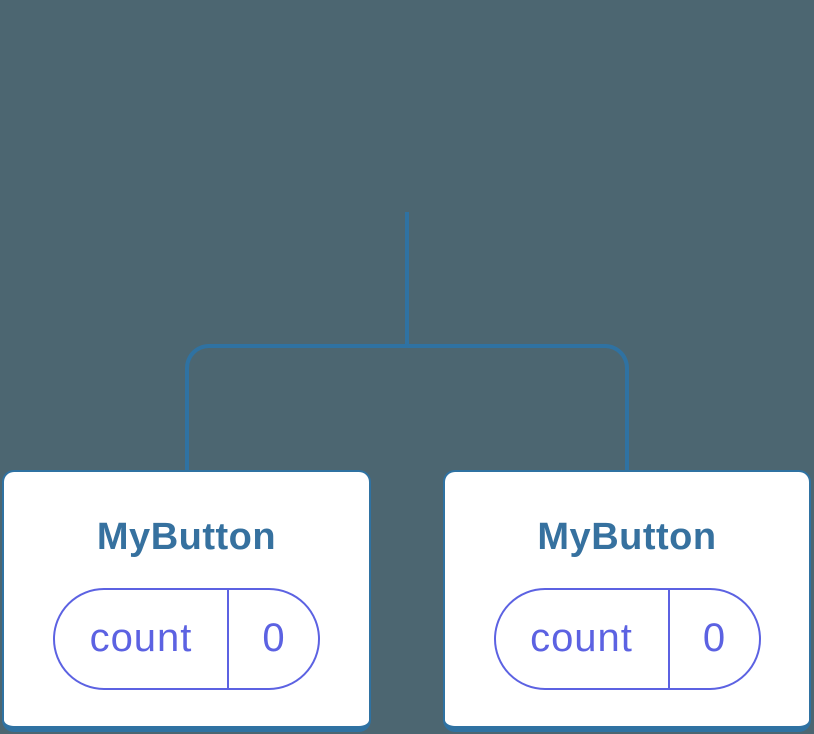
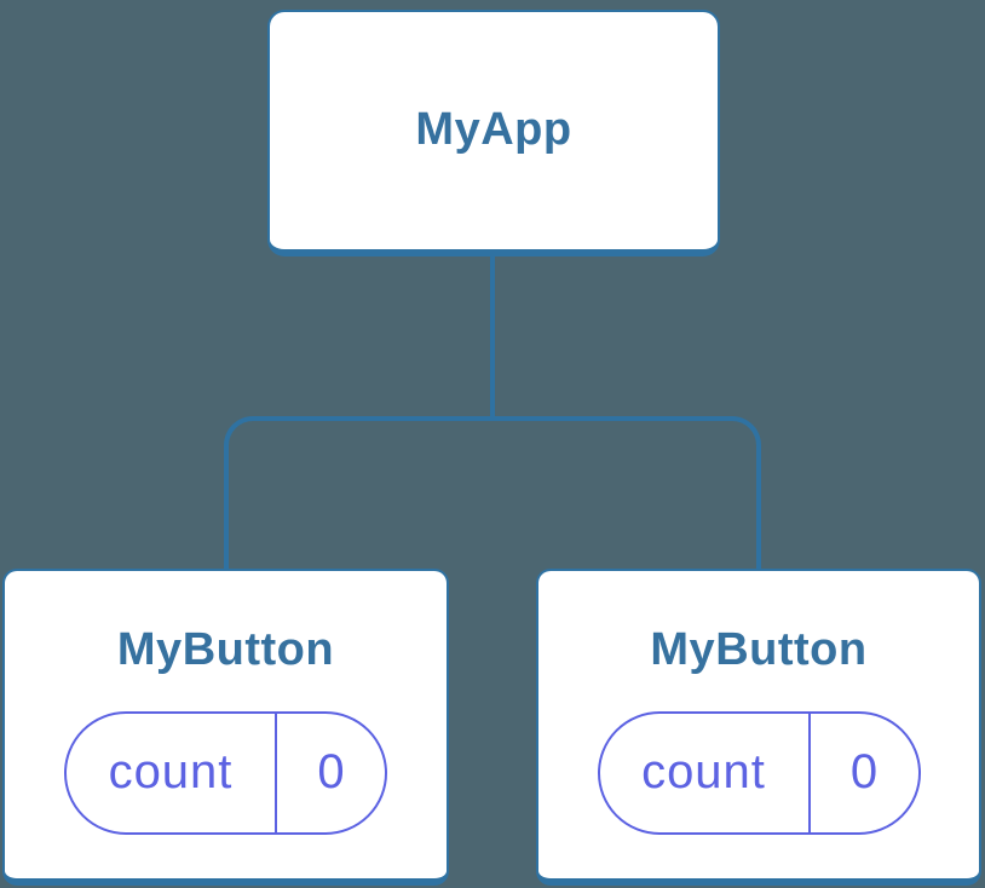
+ MyApp
  MyButton
  count
  0
  MyButton
  count
  0
